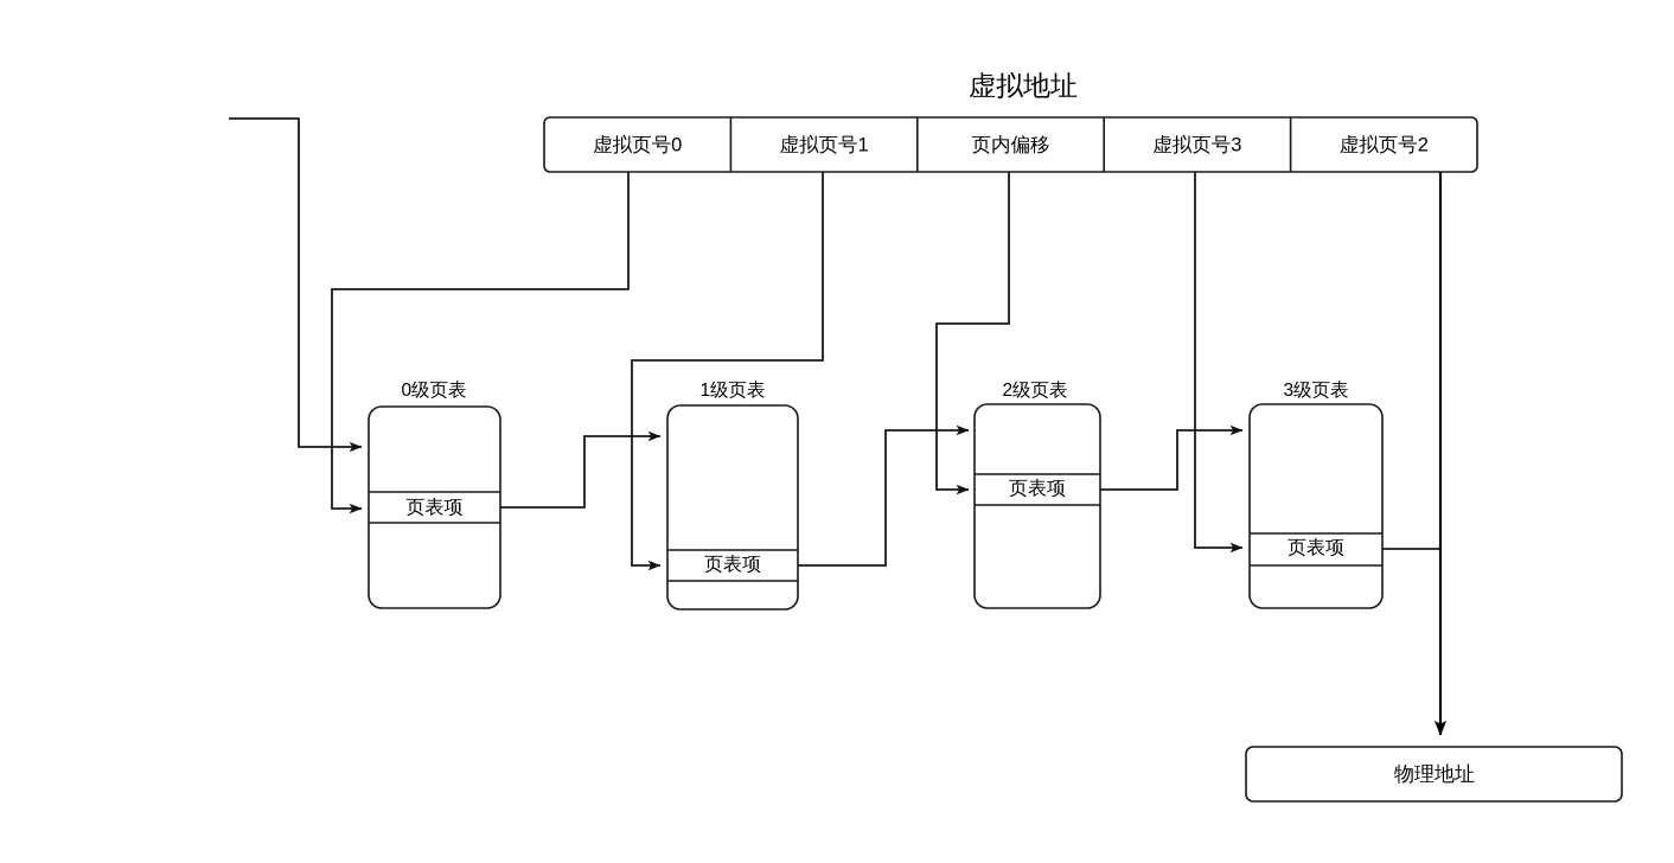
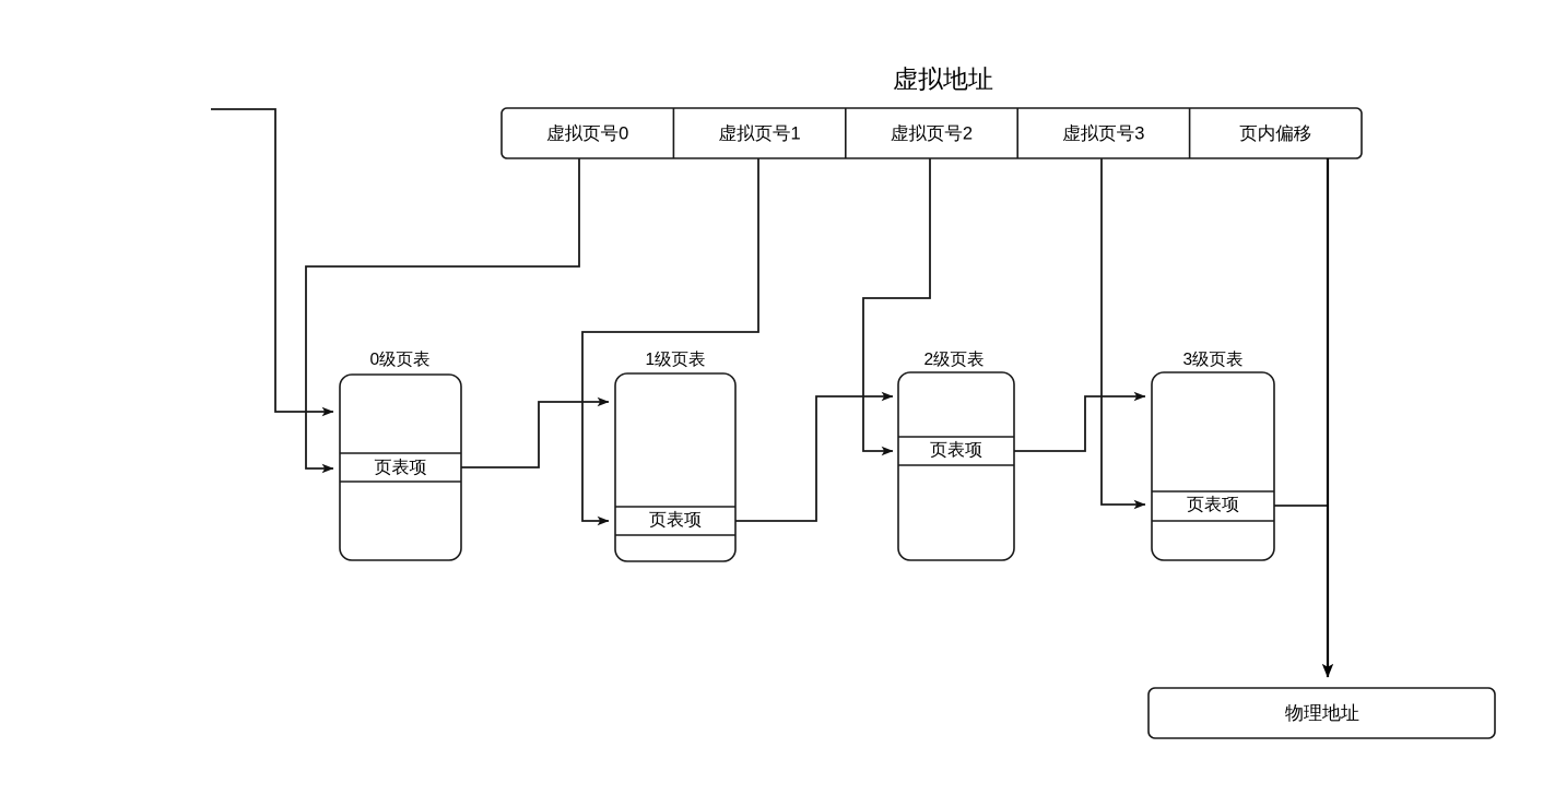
  虚拟地址
  虚拟页号0
  虚拟页号1
- 页内偏移
+ 虚拟页号2
  虚拟页号3
- 虚拟页号2
+ 页内偏移
  0级页表
  页表项
  1级页表
  页表项
  2级页表
  页表项
  3级页表
  页表项
  物理地址
